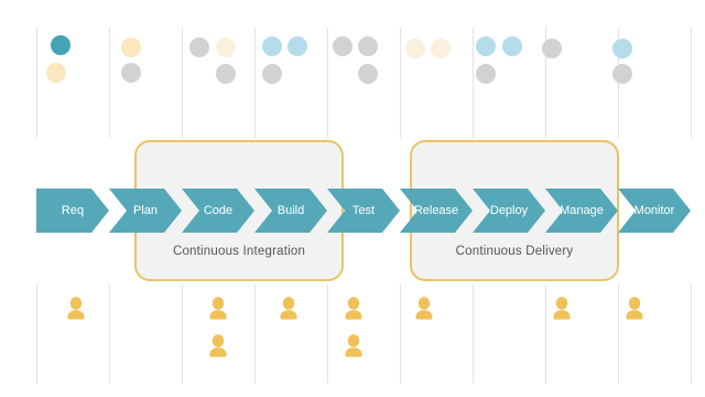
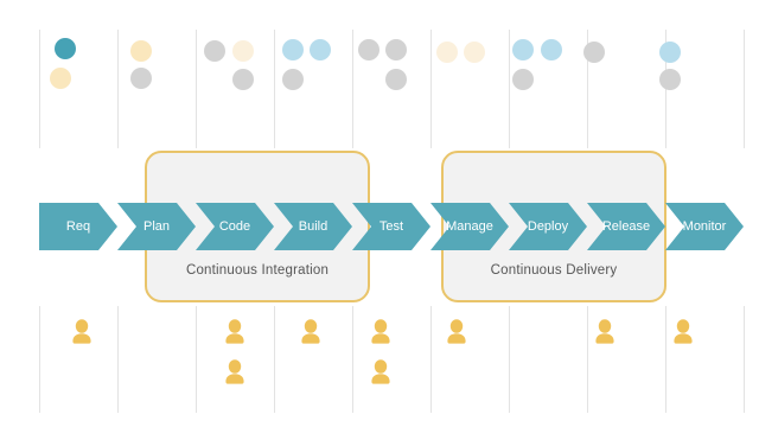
  Continuous Integration
  Continuous Delivery
  Req
  Plan
  Code
  Build
  Test
- Release
+ Manage
  Deploy
- Manage
+ Release
  Monitor
